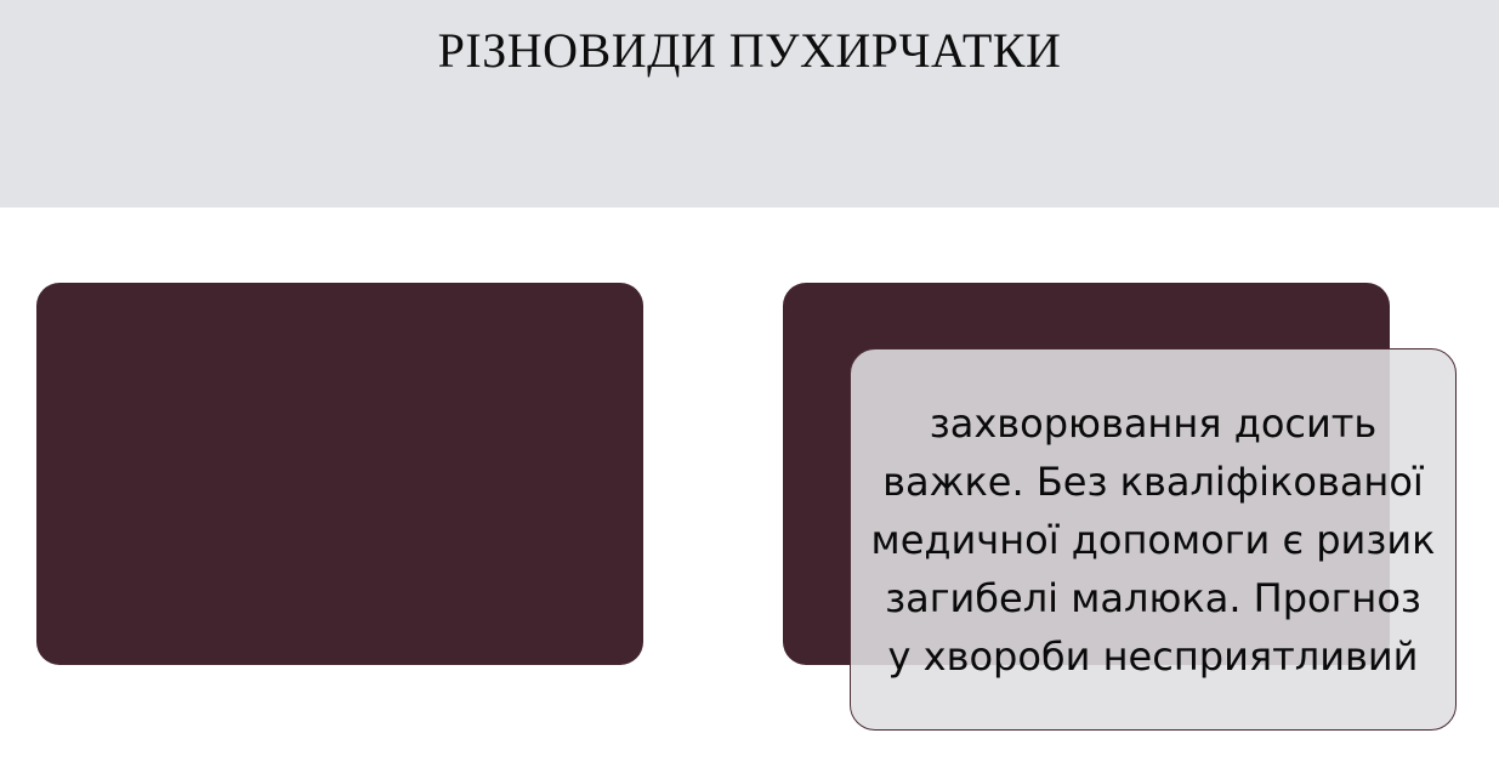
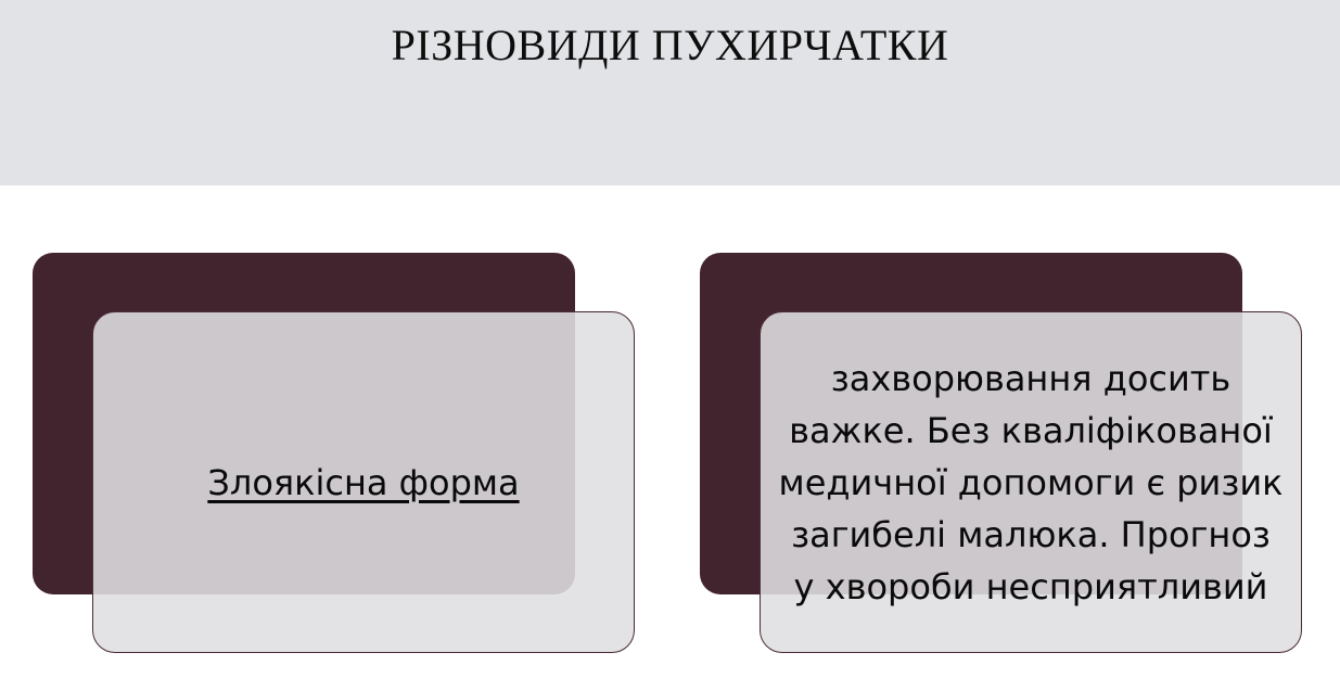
  РІЗНОВИДИ ПУХИРЧАТКИ
+ Злоякісна форма
  захворювання досить важке. Без кваліфікованої медичної допомоги є ризик загибелі малюка. Прогноз у хвороби несприятливий
